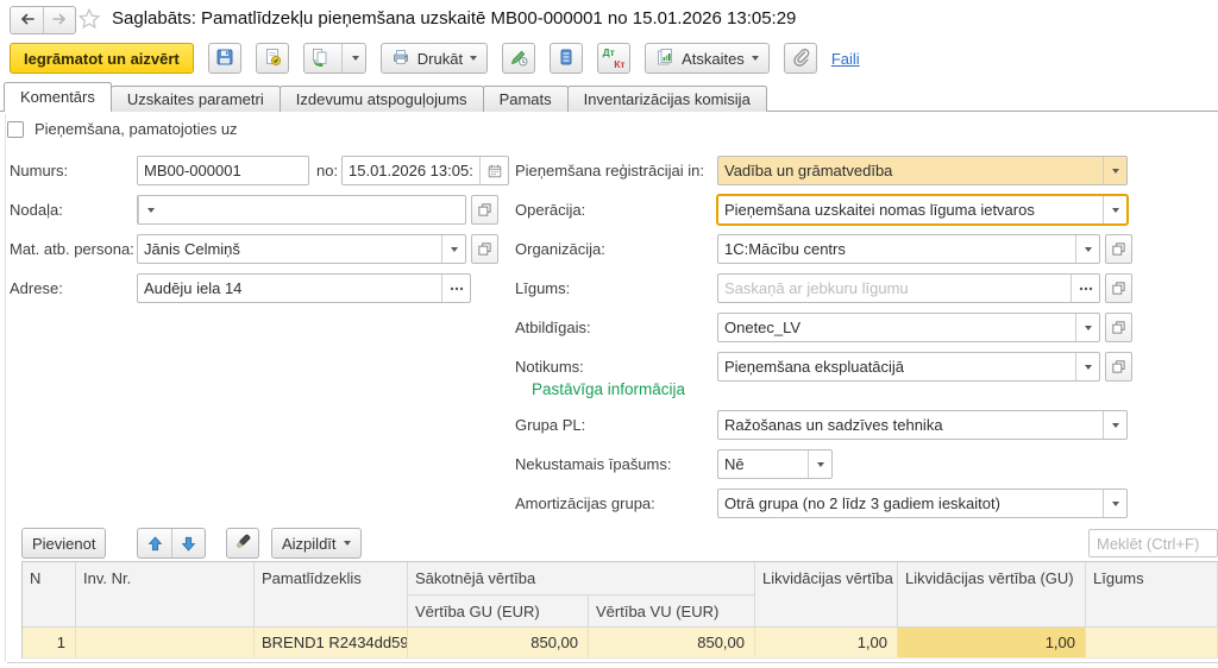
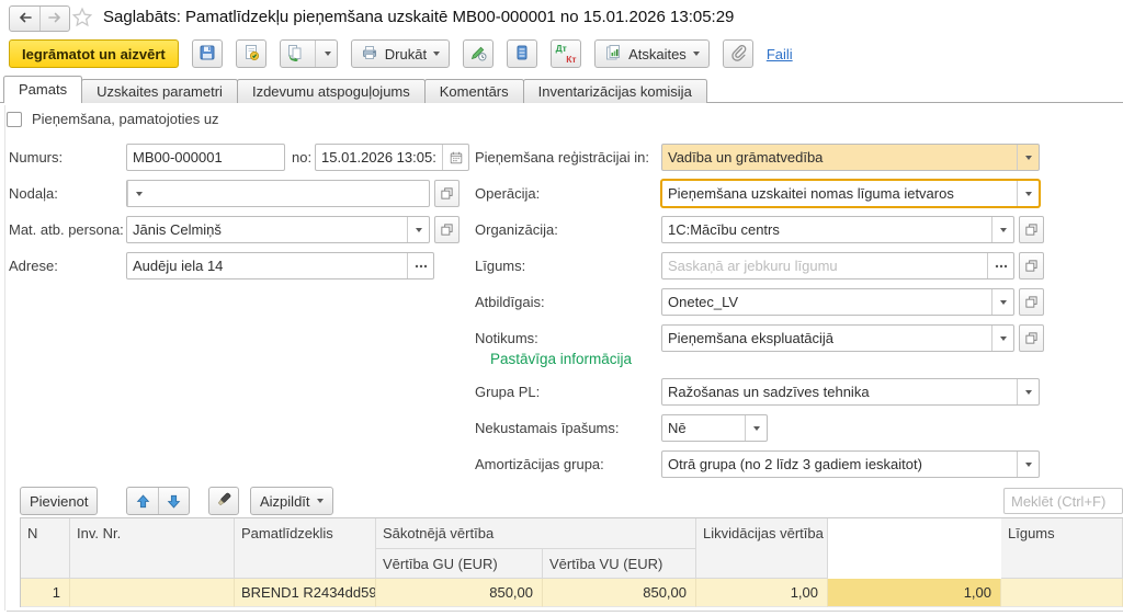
  Saglabāts: Pamatlīdzekļu pieņemšana uzskaitē MB00-000001 no 15.01.2026 13:05:29
  Iegrāmatot un aizvērt
  Drukāt
  Дт
  Кт
  Atskaites
  Faili
- Komentārs
+ Pamats
  Uzskaites parametri
  Izdevumu atspoguļojums
- Pamats
+ Komentārs
  Inventarizācijas komisija
  Pieņemšana, pamatojoties uz
  Numurs:
  MB00-000001
  no:
  15.01.2026 13:05:
  Pieņemšana reģistrācijai in:
  Vadība un grāmatvedība
  Nodaļa:
  Operācija:
  Pieņemšana uzskaitei nomas līguma ietvaros
  Mat. atb. persona:
  Jānis Celmiņš
  Organizācija:
  1C:Mācību centrs
  Adrese:
  Audēju iela 14
  Līgums:
  Saskaņā ar jebkuru līgumu
  Atbildīgais:
  Onetec_LV
  Notikums:
  Pieņemšana ekspluatācijā
  Pastāvīga informācija
  Grupa PL:
  Ražošanas un sadzīves tehnika
  Nekustamais īpašums:
  Nē
  Amortizācijas grupa:
  Otrā grupa (no 2 līdz 3 gadiem ieskaitot)
  Pievienot
  Aizpildīt
  Meklēt (Ctrl+F)
  N
  Inv. Nr.
  Pamatlīdzeklis
  Sākotnējā vērtība
  Likvidācijas vērtība
- Likvidācijas vērtība (GU)
  Līgums
  Vērtība GU (EUR)
  Vērtība VU (EUR)
  1
  BREND1 R2434dd59
  850,00
  850,00
  1,00
  1,00
